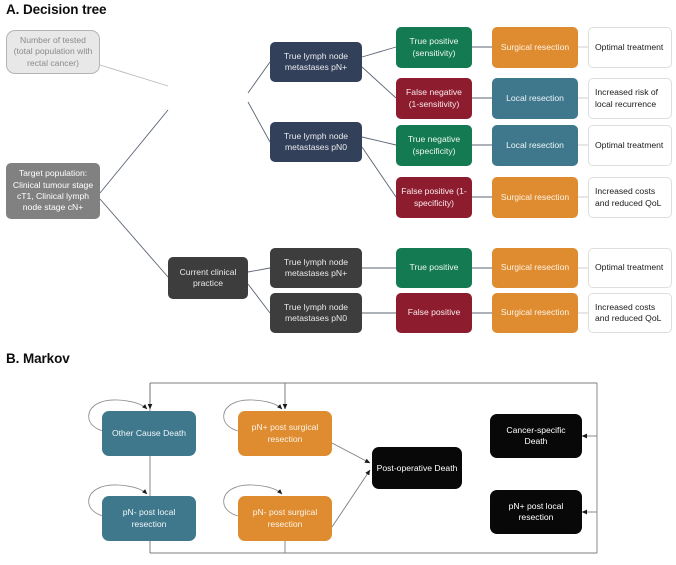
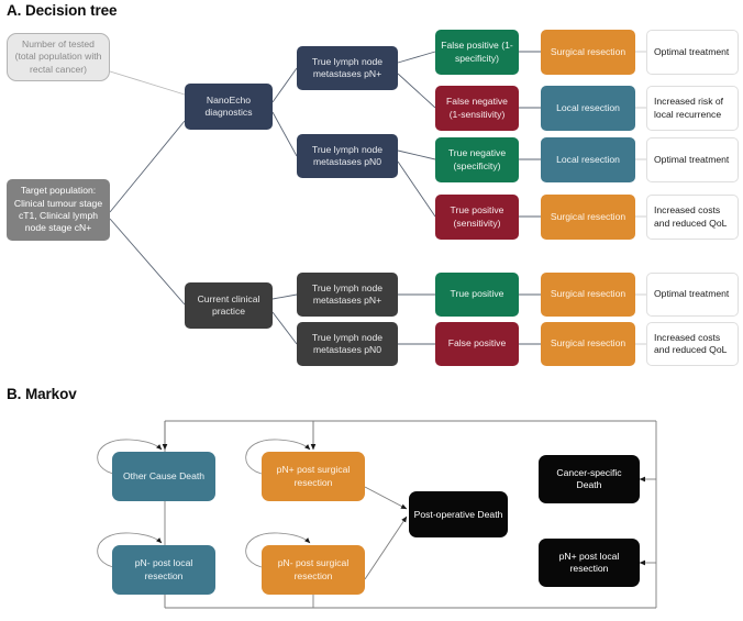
  A. Decision tree
  B. Markov
  Number of tested (total population with rectal cancer)
  Target population: Clinical tumour stage cT1, Clinical lymph node stage cN+
+ NanoEcho diagnostics
  Current clinical practice
  True lymph node metastases pN+
  True lymph node metastases pN0
  True lymph node metastases pN+
  True lymph node metastases pN0
- True positive (sensitivity)
+ False positive (1-specificity)
  Surgical resection
  Optimal treatment
  False negative (1-sensitivity)
  Local resection
  Increased risk of local recurrence
  True negative (specificity)
  Local resection
  Optimal treatment
- False positive (1-specificity)
+ True positive (sensitivity)
  Surgical resection
  Increased costs and reduced QoL
  True positive
  Surgical resection
  Optimal treatment
  False positive
  Surgical resection
  Increased costs and reduced QoL
  Other Cause Death
  pN- post local resection
  pN+ post surgical resection
  pN- post surgical resection
  Post-operative Death
  Cancer-specific Death
  pN+ post local resection
